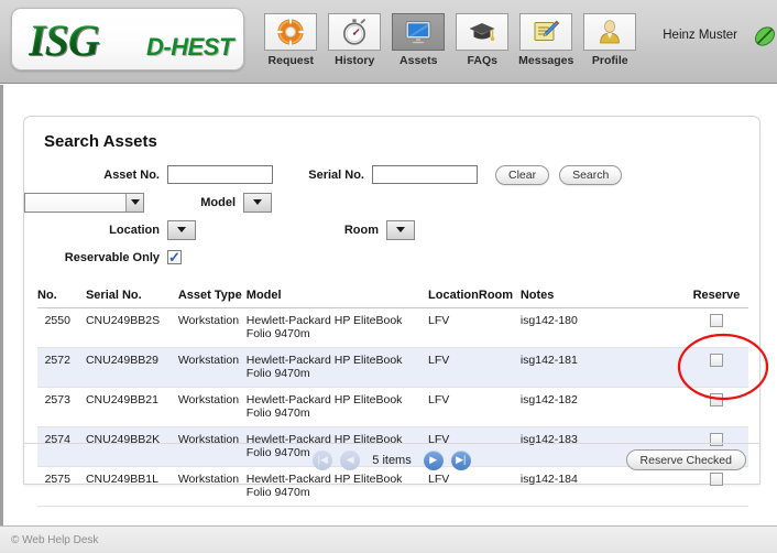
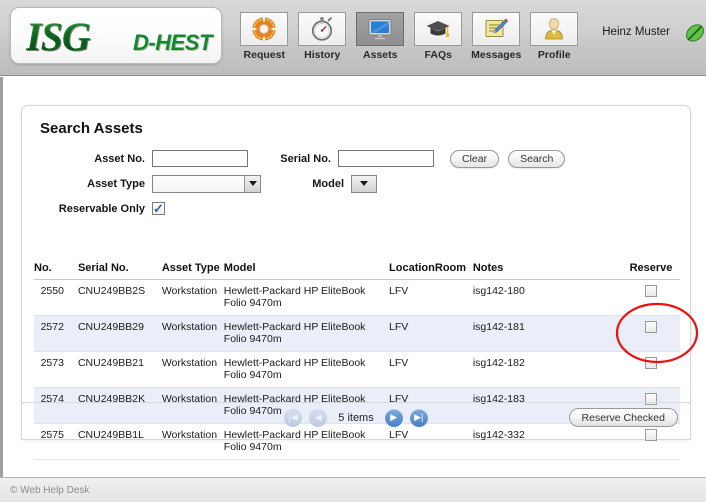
  ISG
  D-HEST
  Request
  History
  Assets
  FAQs
  Messages
  Profile
  Heinz Muster
  Search Assets
  Asset No.
  Serial No.
+ Asset Type
  Model
- Location
- Room
  Reservable Only
  Clear
  Search
  No.	Serial No.	Asset Type	Model	Location	Room	Notes	Reserve
  2550	CNU249BB2S	Workstation	Hewlett-Packard HP EliteBook Folio 9470m	LFV		isg142-180
  2572	CNU249BB29	Workstation	Hewlett-Packard HP EliteBook Folio 9470m	LFV		isg142-181
  2573	CNU249BB21	Workstation	Hewlett-Packard HP EliteBook Folio 9470m	LFV		isg142-182
  2574	CNU249BB2K	Workstation	Hewlett-Packard HP EliteBook Folio 9470m	LFV		isg142-183
- 2575	CNU249BB1L	Workstation	Hewlett-Packard HP EliteBook Folio 9470m	LFV		isg142-184
+ 2575	CNU249BB1L	Workstation	Hewlett-Packard HP EliteBook Folio 9470m	LFV		isg142-332
  |◀
  ◀
  5 items
  ▶
  ▶|
  Reserve Checked
  © Web Help Desk
